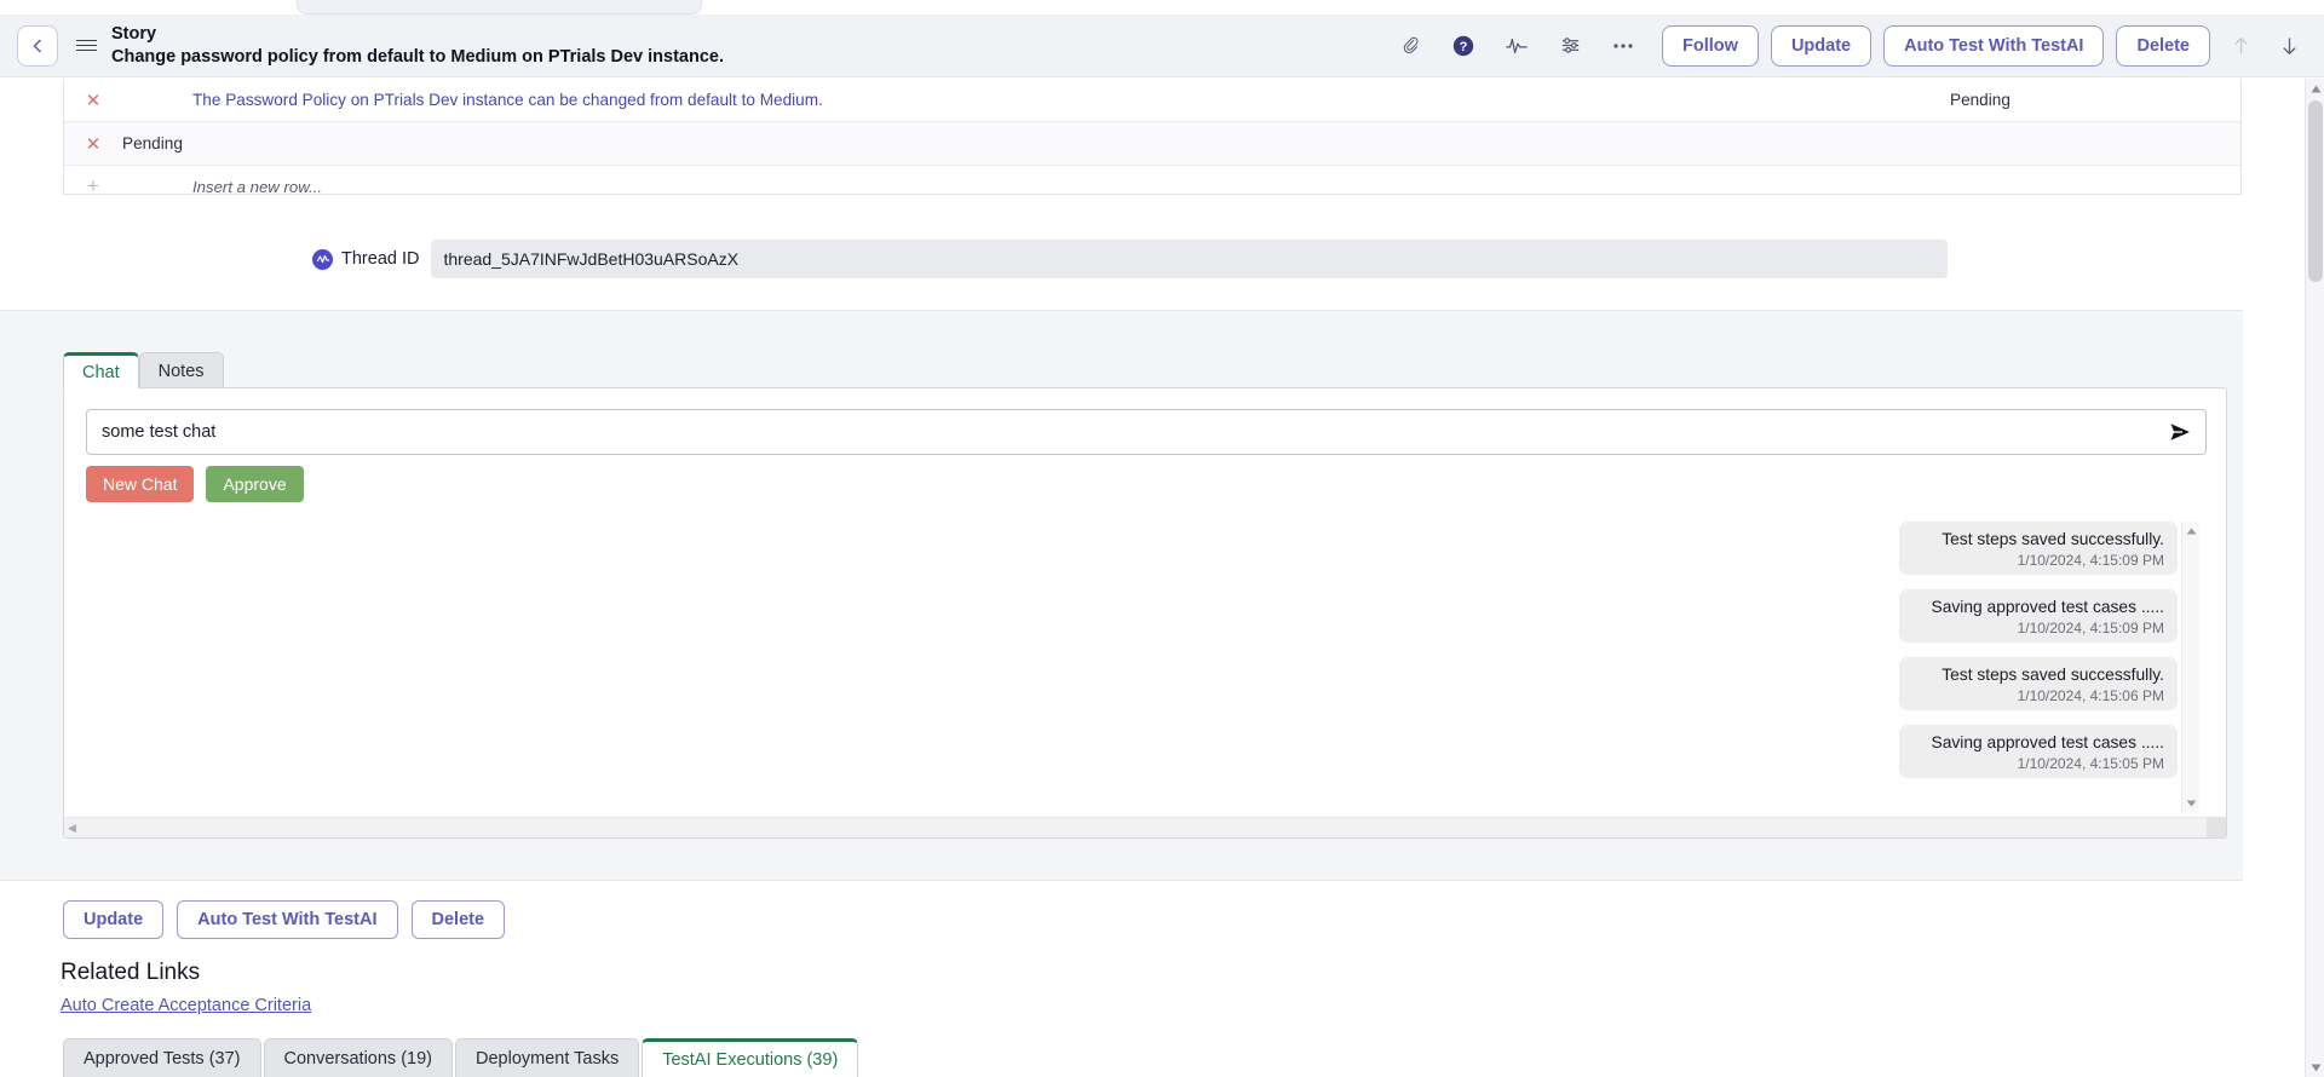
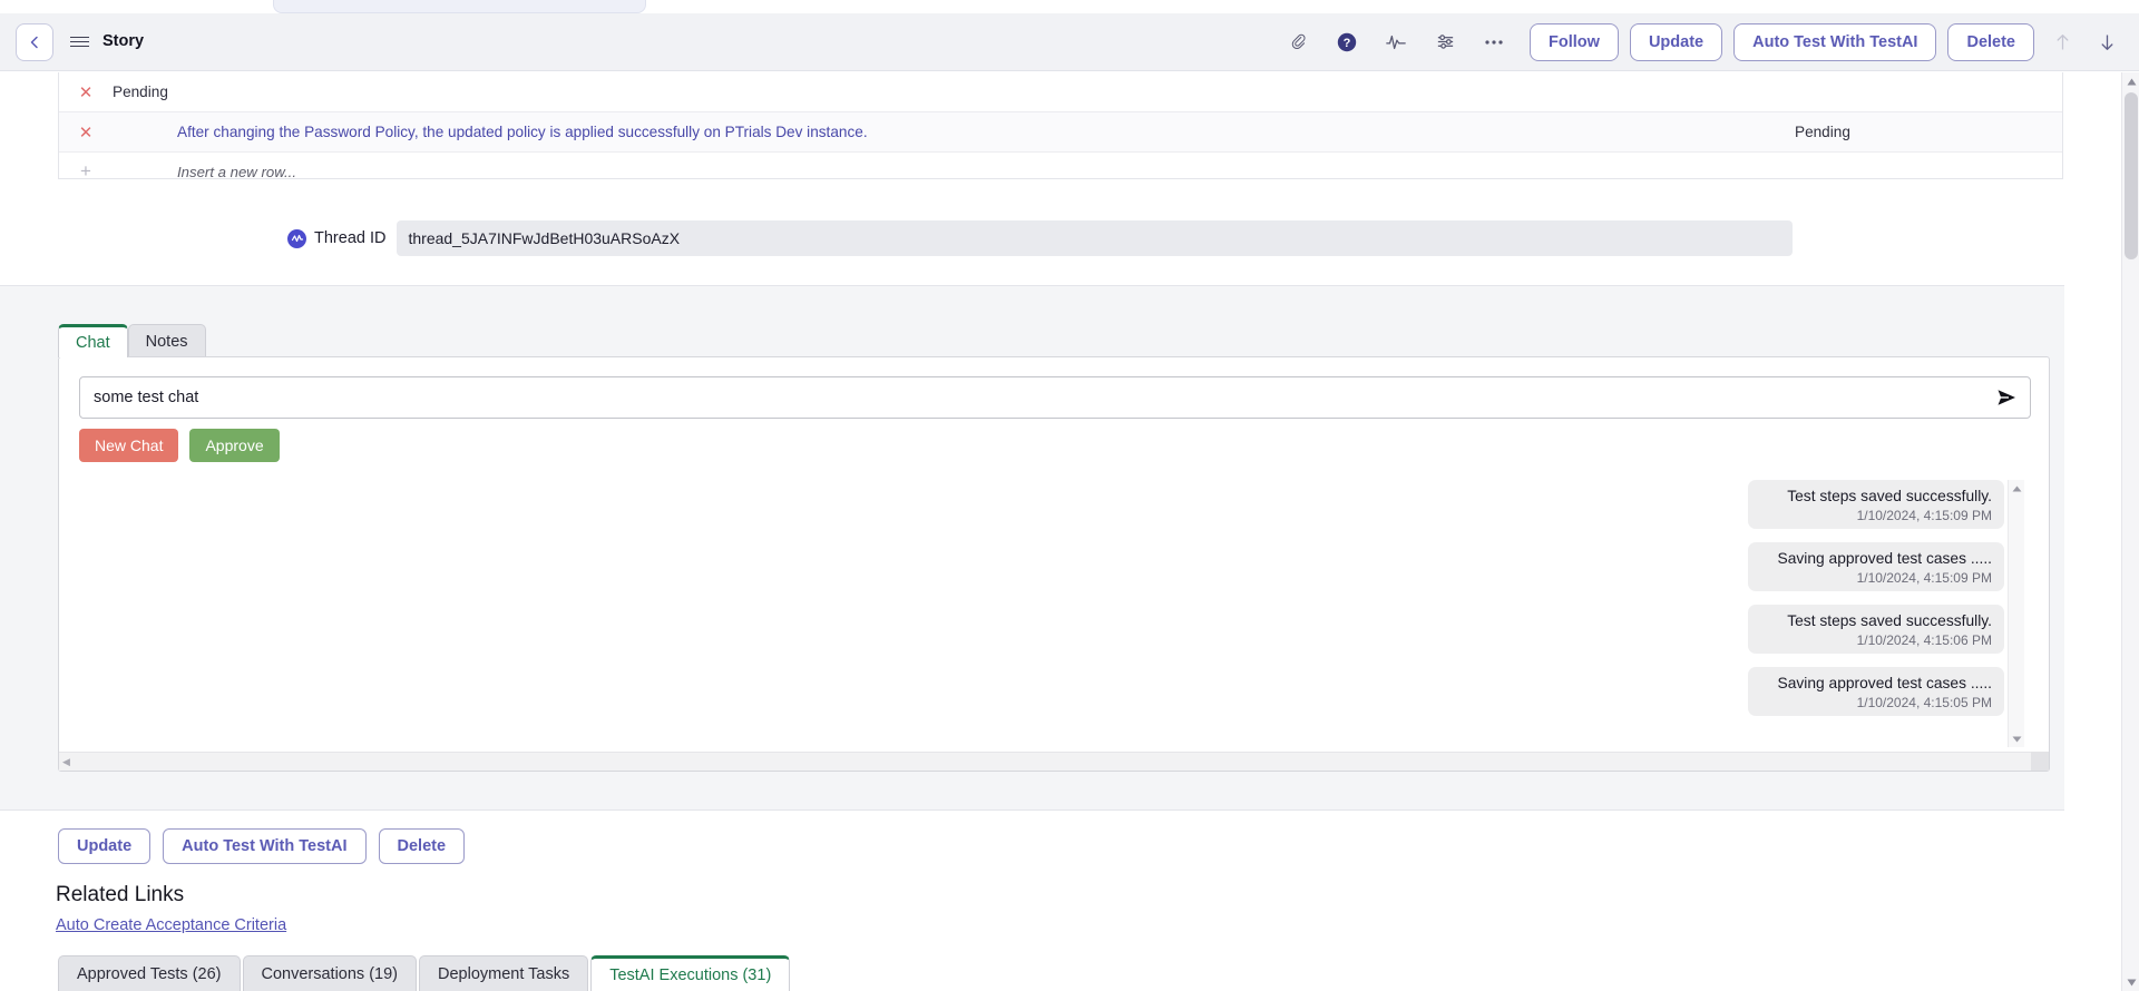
  Story
- Change password policy from default to Medium on PTrials Dev instance.
  ?
  Follow
  Update
  Auto Test With TestAI
  Delete
  ✕
- The Password Policy on PTrials Dev instance can be changed from default to Medium.
  Pending
  ✕
+ After changing the Password Policy, the updated policy is applied successfully on PTrials Dev instance.
  Pending
  +
  Insert a new row...
  Thread ID
  thread_5JA7INFwJdBetH03uARSoAzX
  Chat
  Notes
  some test chat
  New Chat
  Approve
  Test steps saved successfully.
  1/10/2024, 4:15:09 PM
  Saving approved test cases .....
  1/10/2024, 4:15:09 PM
  Test steps saved successfully.
  1/10/2024, 4:15:06 PM
  Saving approved test cases .....
  1/10/2024, 4:15:05 PM
  ◀
  Update
  Auto Test With TestAI
  Delete
  Related Links
  Auto Create Acceptance Criteria
- Approved Tests (37)
+ Approved Tests (26)
  Conversations (19)
  Deployment Tasks
- TestAI Executions (39)
+ TestAI Executions (31)
